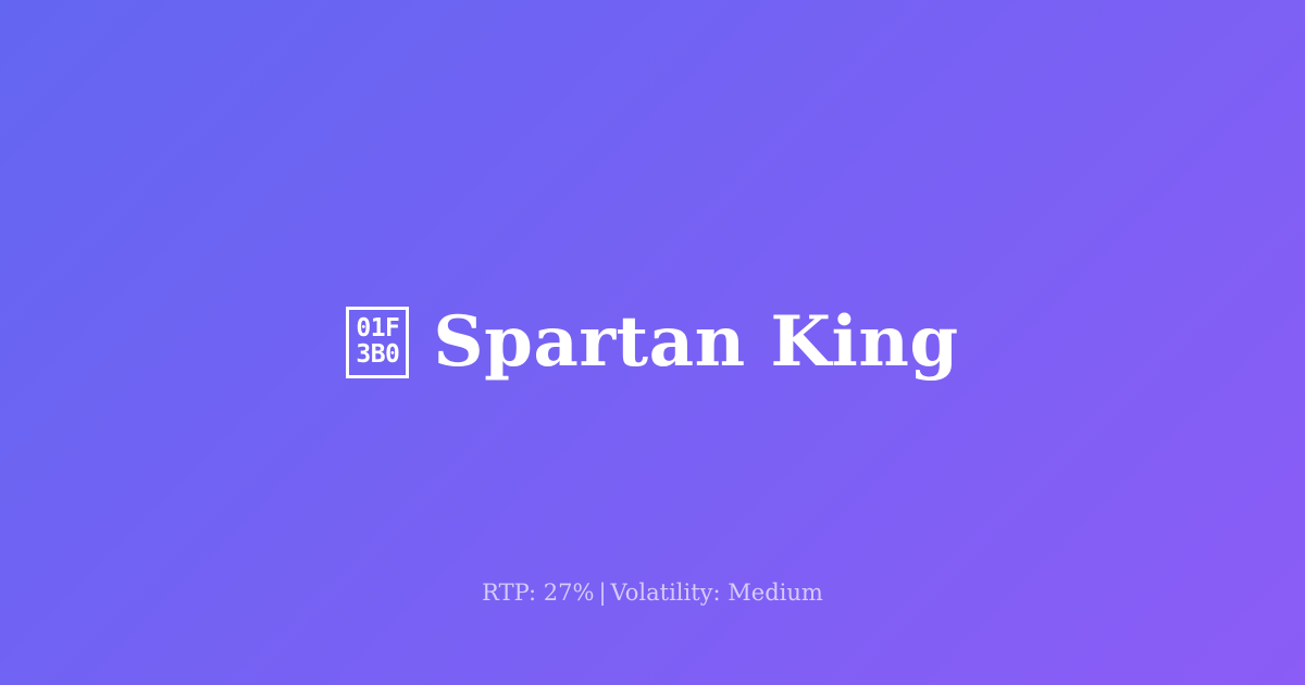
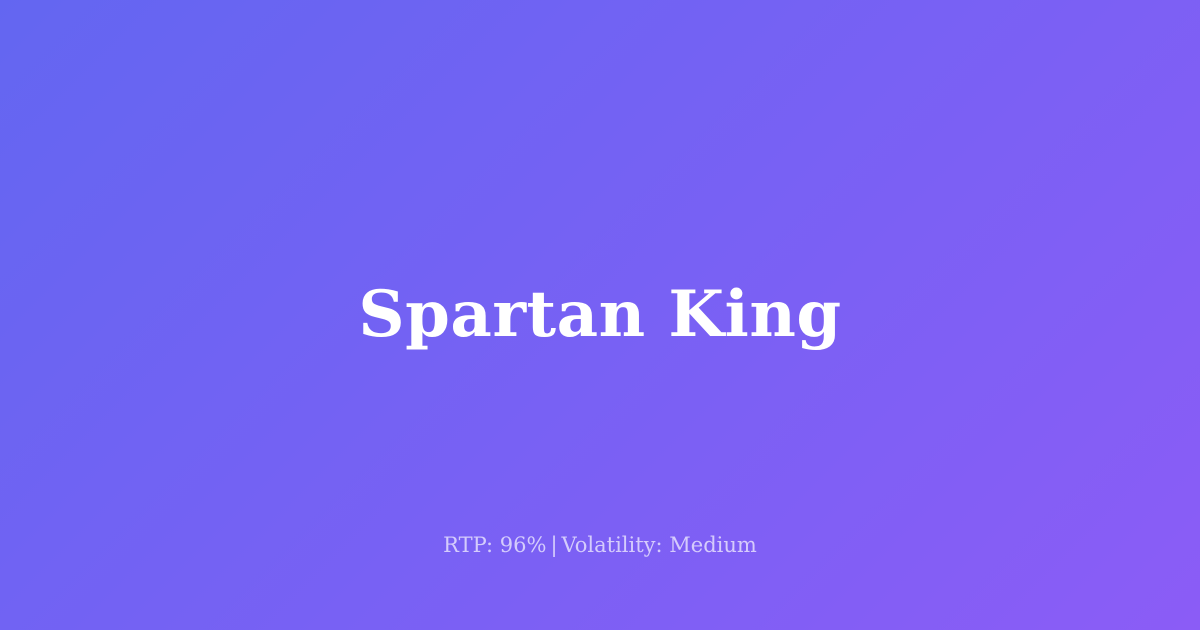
- 01F
- 3B0
  Spartan King
- RTP: 27% | Volatility: Medium
+ RTP: 96% | Volatility: Medium
